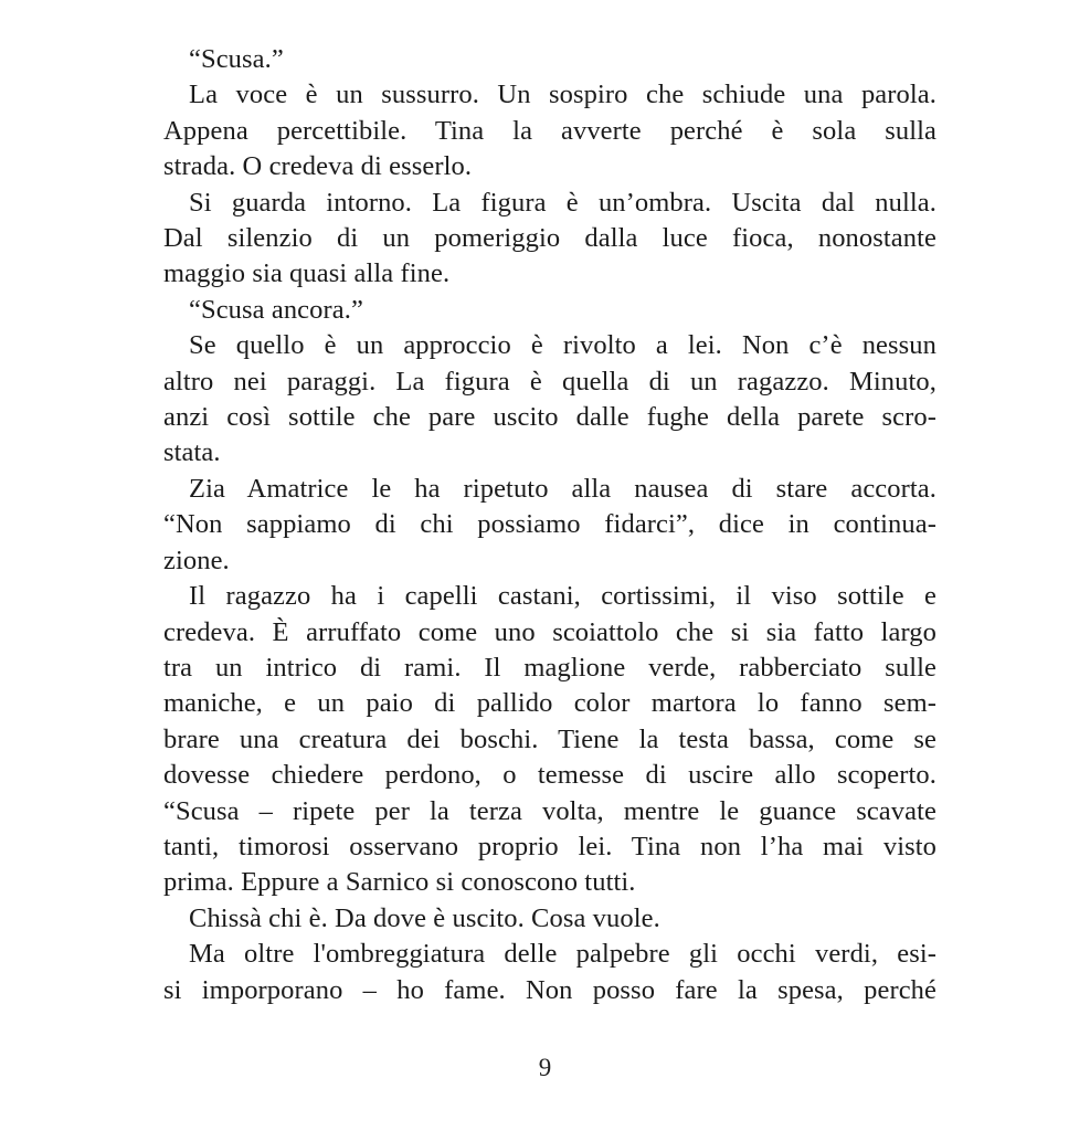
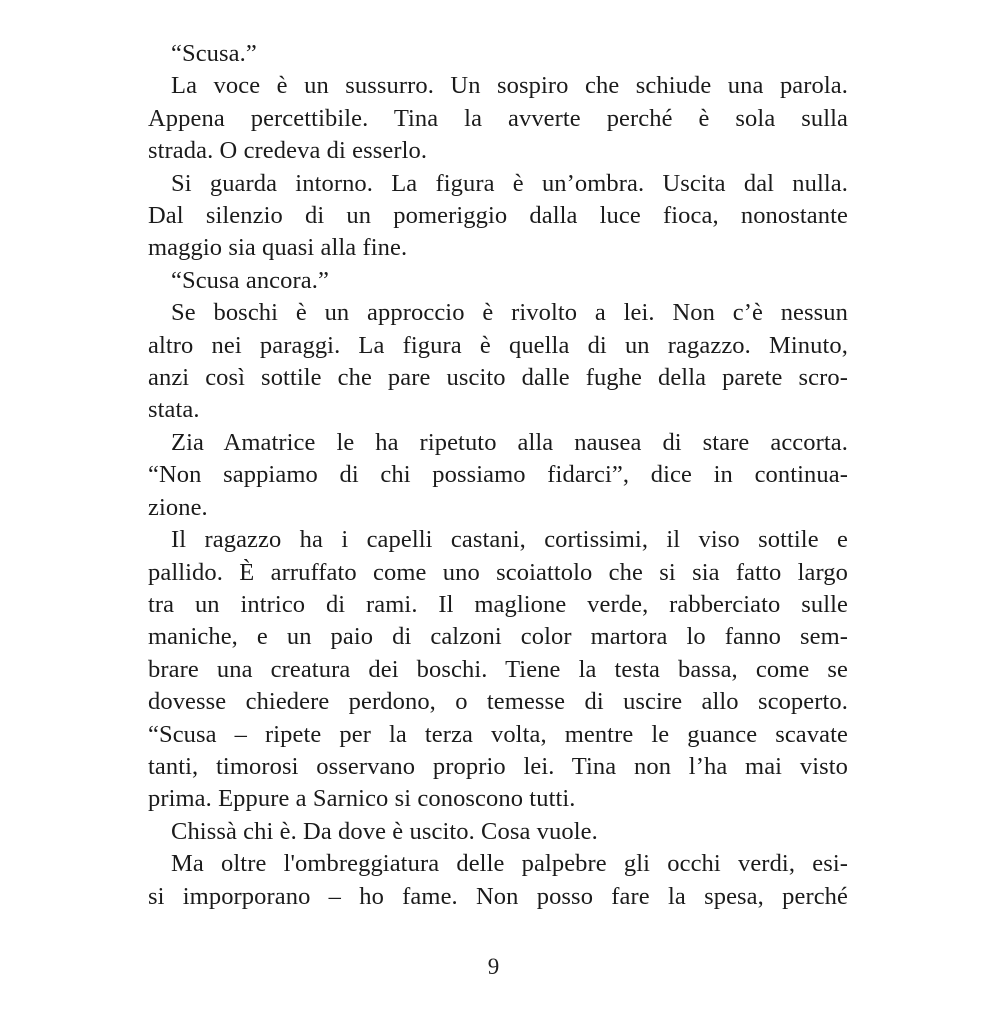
  “Scusa.”
  La voce è un sussurro. Un sospiro che schiude una parola.
  Appena percettibile. Tina la avverte perché è sola sulla
  strada. O credeva di esserlo.
  Si guarda intorno. La figura è un’ombra. Uscita dal nulla.
  Dal silenzio di un pomeriggio dalla luce fioca, nonostante
  maggio sia quasi alla fine.
  “Scusa ancora.”
- Se quello è un approccio è rivolto a lei. Non c’è nessun
+ Se boschi è un approccio è rivolto a lei. Non c’è nessun
  altro nei paraggi. La figura è quella di un ragazzo. Minuto,
  anzi così sottile che pare uscito dalle fughe della parete scro-
  stata.
  Zia Amatrice le ha ripetuto alla nausea di stare accorta.
  “Non sappiamo di chi possiamo fidarci”, dice in continua-
  zione.
  Il ragazzo ha i capelli castani, cortissimi, il viso sottile e
- credeva. È arruffato come uno scoiattolo che si sia fatto largo
+ pallido. È arruffato come uno scoiattolo che si sia fatto largo
  tra un intrico di rami. Il maglione verde, rabberciato sulle
- maniche, e un paio di pallido color martora lo fanno sem-
+ maniche, e un paio di calzoni color martora lo fanno sem-
  brare una creatura dei boschi. Tiene la testa bassa, come se
  dovesse chiedere perdono, o temesse di uscire allo scoperto.
  “Scusa – ripete per la terza volta, mentre le guance scavate
  tanti, timorosi osservano proprio lei. Tina non l’ha mai visto
  prima. Eppure a Sarnico si conoscono tutti.
  Chissà chi è. Da dove è uscito. Cosa vuole.
  Ma oltre l'ombreggiatura delle palpebre gli occhi verdi, esi-
  si imporporano – ho fame. Non posso fare la spesa, perché
  9
